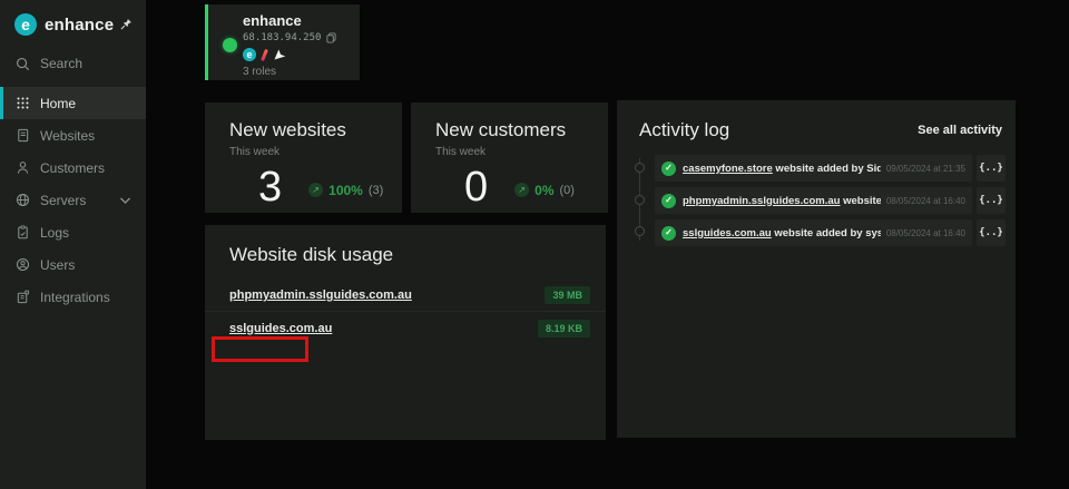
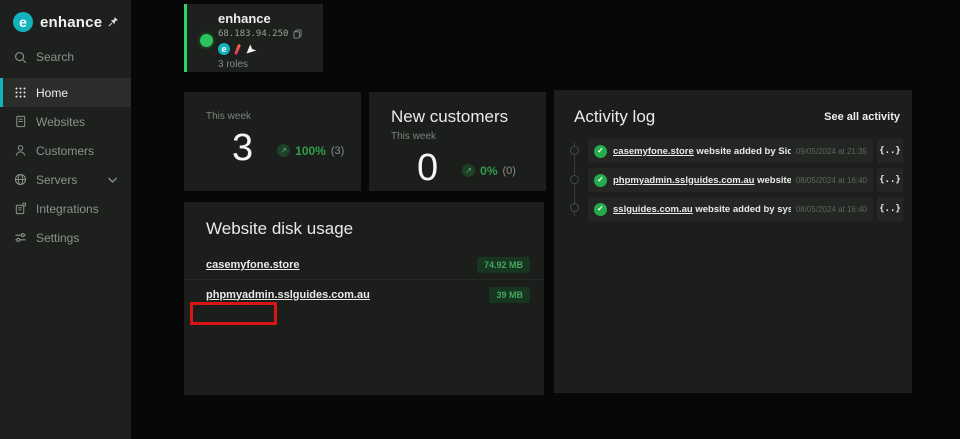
  e
  enhance
  Search
  Home
  Websites
  Customers
  Servers
- Logs
- Users
  Integrations
+ Settings
  enhance
  68.183.94.250
  e
  3 roles
- New websites
  This week
  3
  ↗
  100%
  (3)
  New customers
  This week
  0
  ↗
  0%
  (0)
  Website disk usage
+ casemyfone.store
+ 74.92 MB
  phpmyadmin.sslguides.com.au
  39 MB
- sslguides.com.au
- 8.19 KB
  Activity log
  See all activity
  ✓
  casemyfone.store website added by Sid
  09/05/2024 at 21:35
  {..}
  ✓
  phpmyadmin.sslguides.com.au website
  08/05/2024 at 16:40
  {..}
  ✓
  sslguides.com.au website added by sys
  08/05/2024 at 16:40
  {..}
